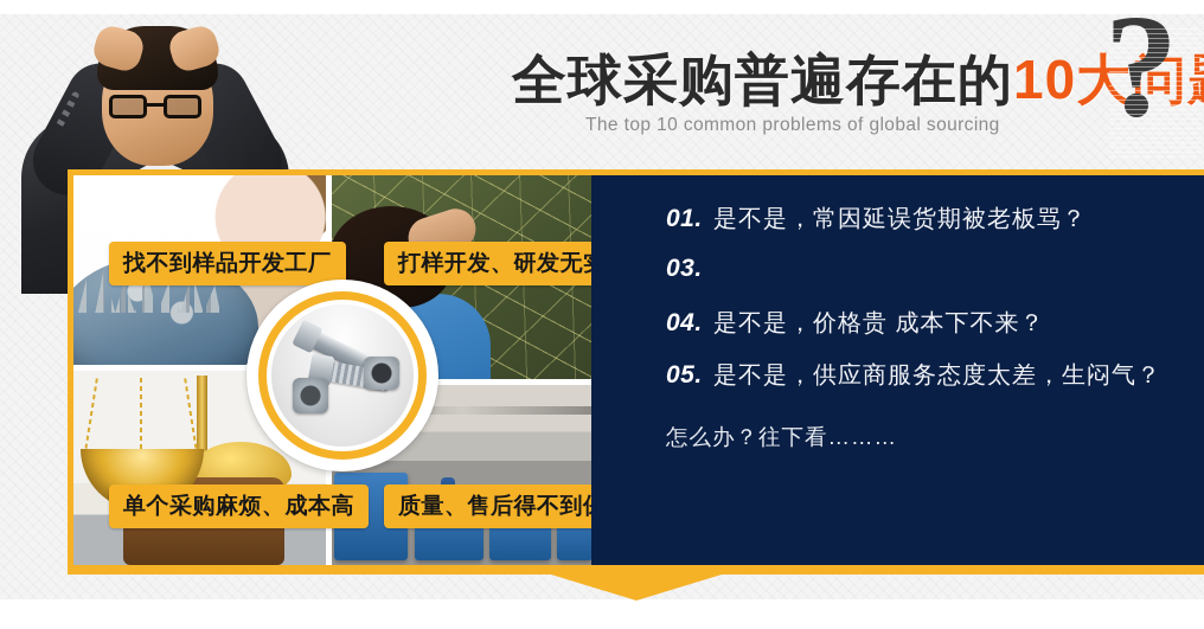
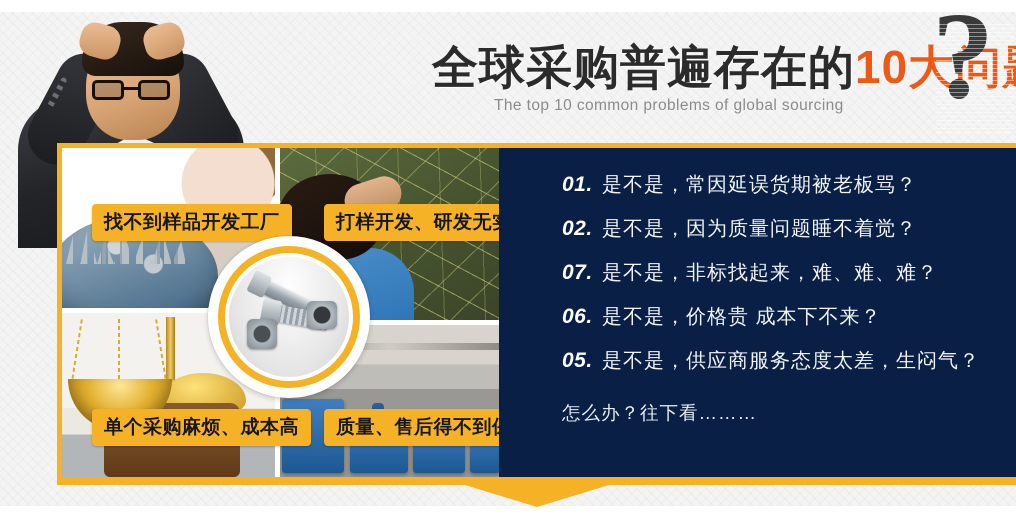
  全球采购普遍存在的10大
  The top 10 common problems of global sourcing
  找不到样品开发工厂
  打样开发、研发无
  单个采购麻烦、成本高
  质量、售后得不到
  01.
  是不是，常因延误货期被老板骂？
+ 02.
+ 是不是，因为质量问题睡不着觉？
- 03.
+ 07.
+ 是不是，非标找起来，难、难、难？
- 04.
+ 06.
  是不是，价格贵 成本下不来？
  05.
  是不是，供应商服务态度太差，生闷气？
  怎么办？往下看………
